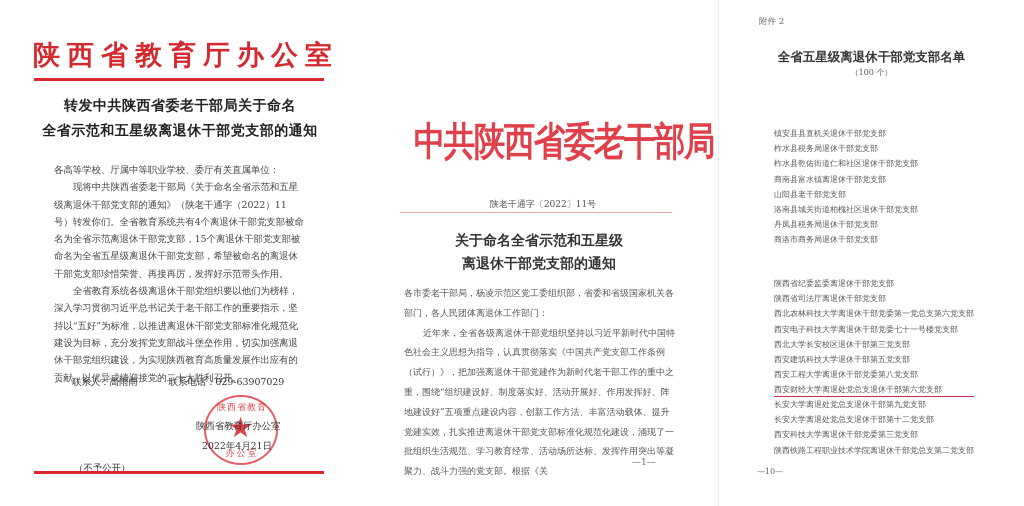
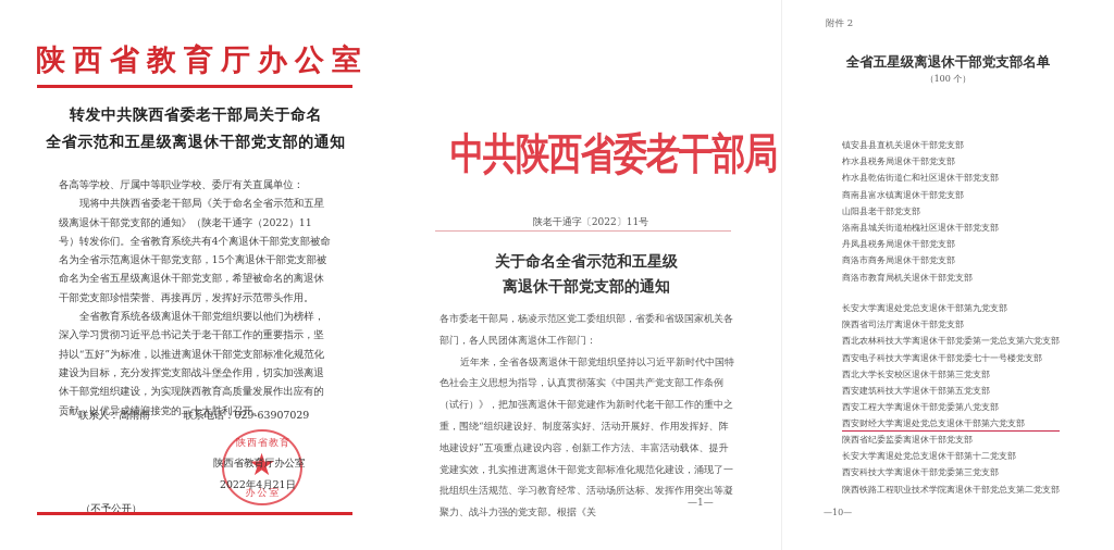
  陕西省教育厅办公室
  转发中共陕西省委老干部局关于命名
  全省示范和五星级离退休干部党支部的通知
  各高等学校、厅属中等职业学校、委厅有关直属单位：
  现将中共陕西省委老干部局《关于命名全省示范和五星级离退休干部党支部的通知》（陕老干通字（2022）11号）转发你们。全省教育系统共有4个离退休干部党支部被命名为全省示范离退休干部党支部，15个离退休干部党支部被命名为全省五星级离退休干部党支部，希望被命名的离退休干部党支部珍惜荣誉、再接再厉，发挥好示范带头作用。
  全省教育系统各级离退休干部党组织要以他们为榜样，深入学习贯彻习近平总书记关于老干部工作的重要指示，坚持以“五好”为标准，以推进离退休干部党支部标准化规范化建设为目标，充分发挥党支部战斗堡垒作用，切实加强离退休干部党组织建设，为实现陕西教育高质量发展作出应有的贡献，以优异成绩迎接党的二十大胜利召开。
  联系人：高雨雨 联系电话：029-63907029
  陕西省教育
  ★
  办公室
  陕西省教育厅办公室
  2022年4月21日
  （不予公开）
  中共陕西省委老干部局
  陕老干通字〔2022〕11号
  关于命名全省示范和五星级
  离退休干部党支部的通知
  各市委老干部局，杨凌示范区党工委组织部，省委和省级国家机关各部门，各人民团体离退休工作部门：
  近年来，全省各级离退休干部党组织坚持以习近平新时代中国特色社会主义思想为指导，认真贯彻落实《中国共产党支部工作条例（试行）》，把加强离退休干部党建作为新时代老干部工作的重中之重，围绕“组织建设好、制度落实好、活动开展好、作用发挥好、阵地建设好”五项重点建设内容，创新工作方法、丰富活动载体、提升党建实效，扎实推进离退休干部党支部标准化规范化建设，涌现了一批组织生活规范、学习教育经常、活动场所达标、发挥作用突出等凝聚力、战斗力强的党支部。根据《关
  —1—
  附件 2
  全省五星级离退休干部党支部名单
  （100 个）
  镇安县县直机关退休干部党支部
  柞水县税务局退休干部党支部
  柞水县乾佑街道仁和社区退休干部党支部
  商南县富水镇离退休干部党支部
  山阳县老干部党支部
  洛南县城关街道柏槐社区退休干部党支部
  丹凤县税务局退休干部党支部
  商洛市商务局退休干部党支部
+ 商洛市教育局机关退休干部党支部
- 陕西省纪委监委离退休干部党支部
+ 长安大学离退处党总支退休干部第九党支部
  陕西省司法厅离退休干部党支部
  西北农林科技大学离退休干部党委第一党总支第六党支部
  西安电子科技大学离退休干部党委七十一号楼党支部
  西北大学长安校区退休干部第三党支部
  西安建筑科技大学退休干部第五党支部
  西安工程大学离退休干部党委第八党支部
  西安财经大学离退处党总支退休干部第六党支部
- 长安大学离退处党总支退休干部第九党支部
+ 陕西省纪委监委离退休干部党支部
  长安大学离退处党总支退休干部第十二党支部
  西安科技大学离退休干部党委第三党支部
  陕西铁路工程职业技术学院离退休干部党总支第二党支部
  —10—
